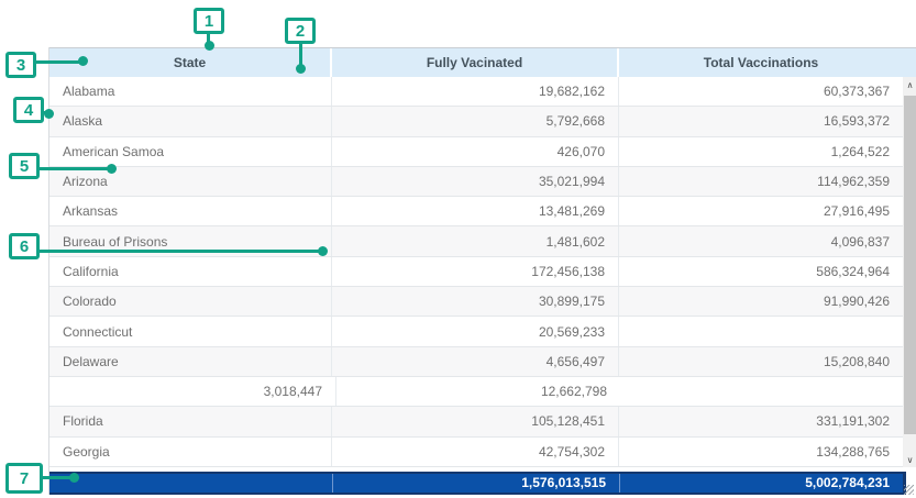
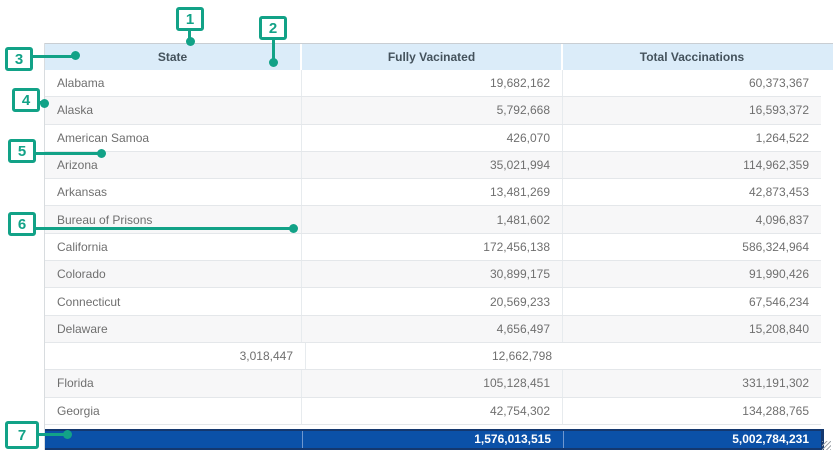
  State
  Fully Vacinated
  Total Vaccinations
  Alabama
  19,682,162
  60,373,367
  Alaska
  5,792,668
  16,593,372
  American Samoa
  426,070
  1,264,522
  Arizona
  35,021,994
  114,962,359
  Arkansas
  13,481,269
- 27,916,495
+ 42,873,453
  Bureau of Prisons
  1,481,602
  4,096,837
  California
  172,456,138
  586,324,964
  Colorado
  30,899,175
  91,990,426
  Connecticut
  20,569,233
+ 67,546,234
  Delaware
  4,656,497
  15,208,840
  3,018,447
  12,662,798
  Florida
  105,128,451
  331,191,302
  Georgia
  42,754,302
  134,288,765
- ∧
- ∨
  1,576,013,515
  5,002,784,231
  1
  2
  3
  4
  5
  6
  7
